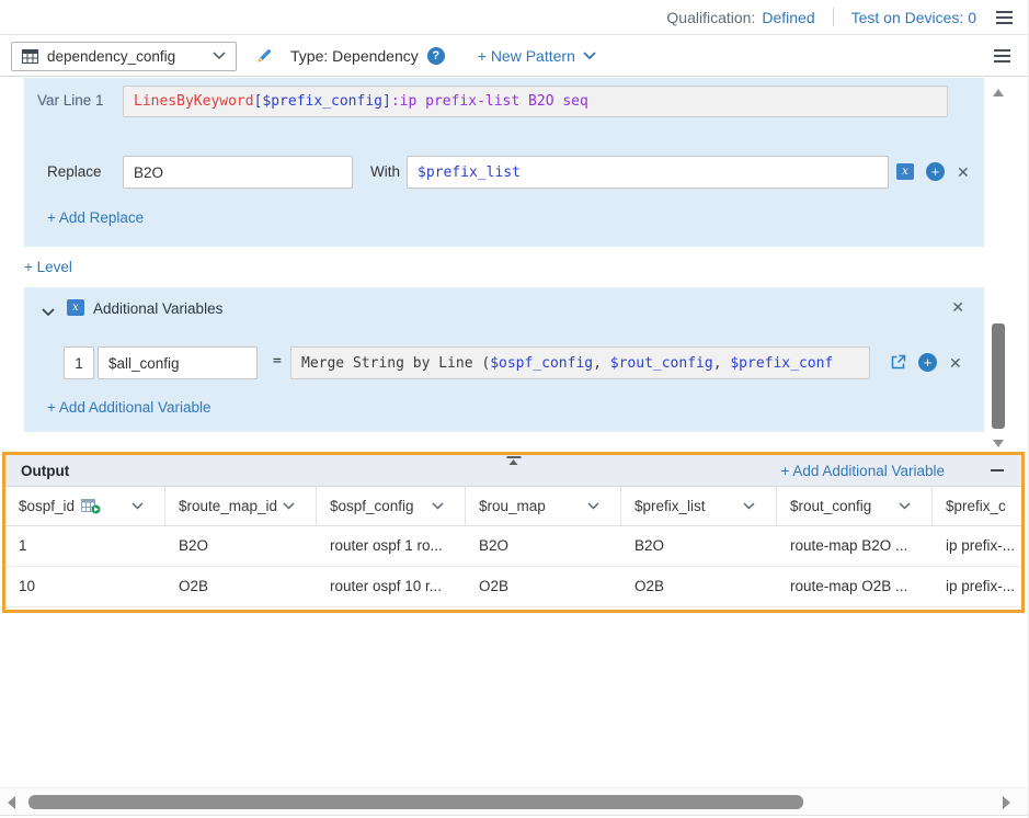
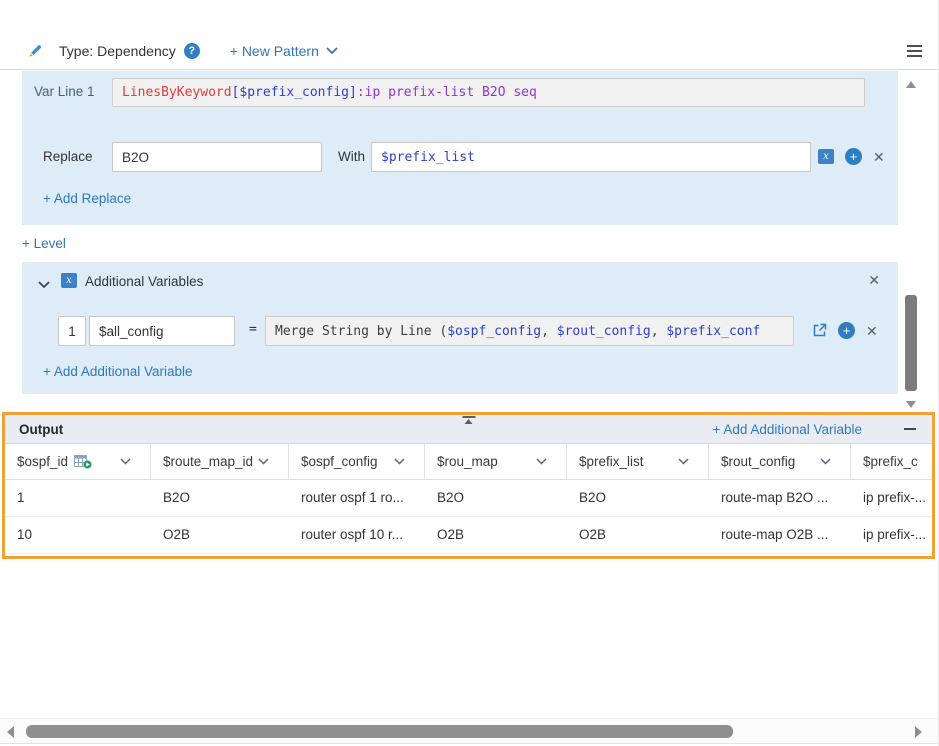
- Qualification:
- Defined
- Test on Devices: 0
- dependency_config
  Type: Dependency
  ?
  + New Pattern
  Var Line 1
  LinesByKeyword
  [$prefix_config]
  :ip prefix-list B2O seq
  Replace
  B2O
  With
  $prefix_list
  x
  +
  ✕
  + Add Replace
  + Level
  x
  Additional Variables
  ✕
  1
  $all_config
  =
  Merge String by Line (
  $ospf_config
  ,
  $rout_config
  ,
  $prefix_conf
  +
  ✕
  + Add Additional Variable
  Output
  + Add Additional Variable
  $ospf_id
  $route_map_id
  $ospf_config
  $rou_map
  $prefix_list
  $rout_config
  $prefix_c
  1
  B2O
  router ospf 1 ro...
  B2O
  B2O
  route-map B2O ...
  ip prefix-...
  10
  O2B
  router ospf 10 r...
  O2B
  O2B
  route-map O2B ...
  ip prefix-...
